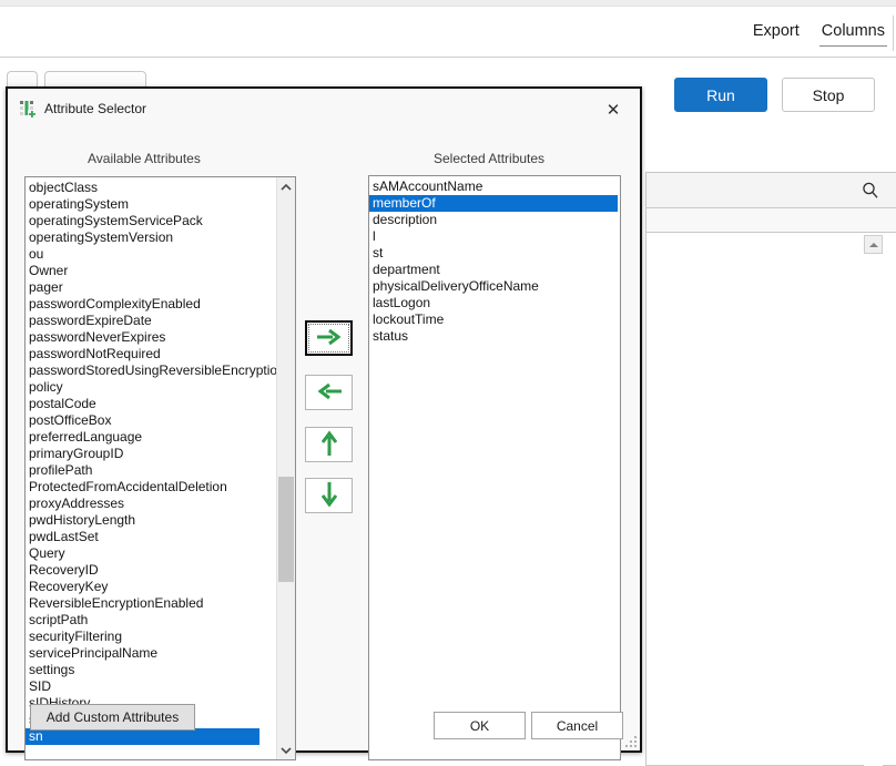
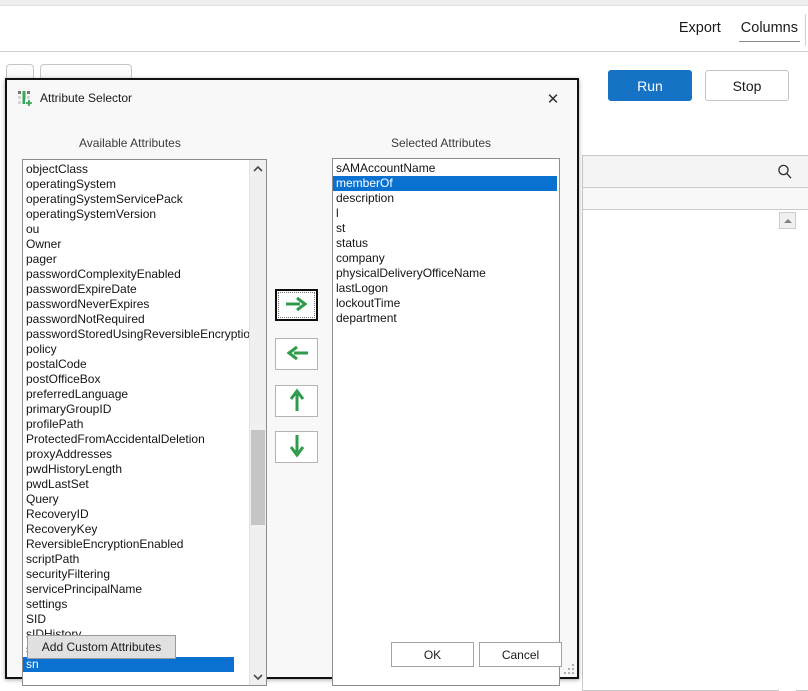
  Export
  Columns
  Run
  Stop
  Attribute Selector
  ✕
  Available Attributes
  Selected Attributes
  objectClass
  operatingSystem
  operatingSystemServicePack
  operatingSystemVersion
  ou
  Owner
  pager
  passwordComplexityEnabled
  passwordExpireDate
  passwordNeverExpires
  passwordNotRequired
  passwordStoredUsingReversibleEncryptio
  policy
  postalCode
  postOfficeBox
  preferredLanguage
  primaryGroupID
  profilePath
  ProtectedFromAccidentalDeletion
  proxyAddresses
  pwdHistoryLength
  pwdLastSet
  Query
  RecoveryID
  RecoveryKey
  ReversibleEncryptionEnabled
  scriptPath
  securityFiltering
  servicePrincipalName
  settings
  SID
  sIDHistory
  sn
  sAMAccountName
  memberOf
  description
  l
  st
- department
+ status
+ company
  physicalDeliveryOfficeName
  lastLogon
  lockoutTime
- status
+ department
  Add Custom Attributes
  OK
  Cancel
